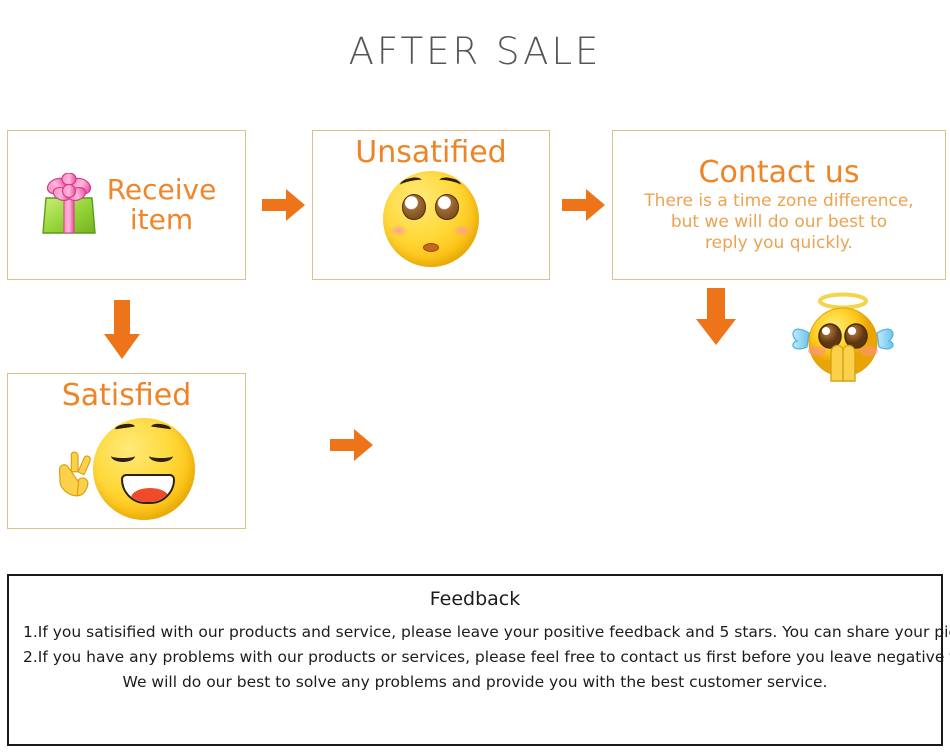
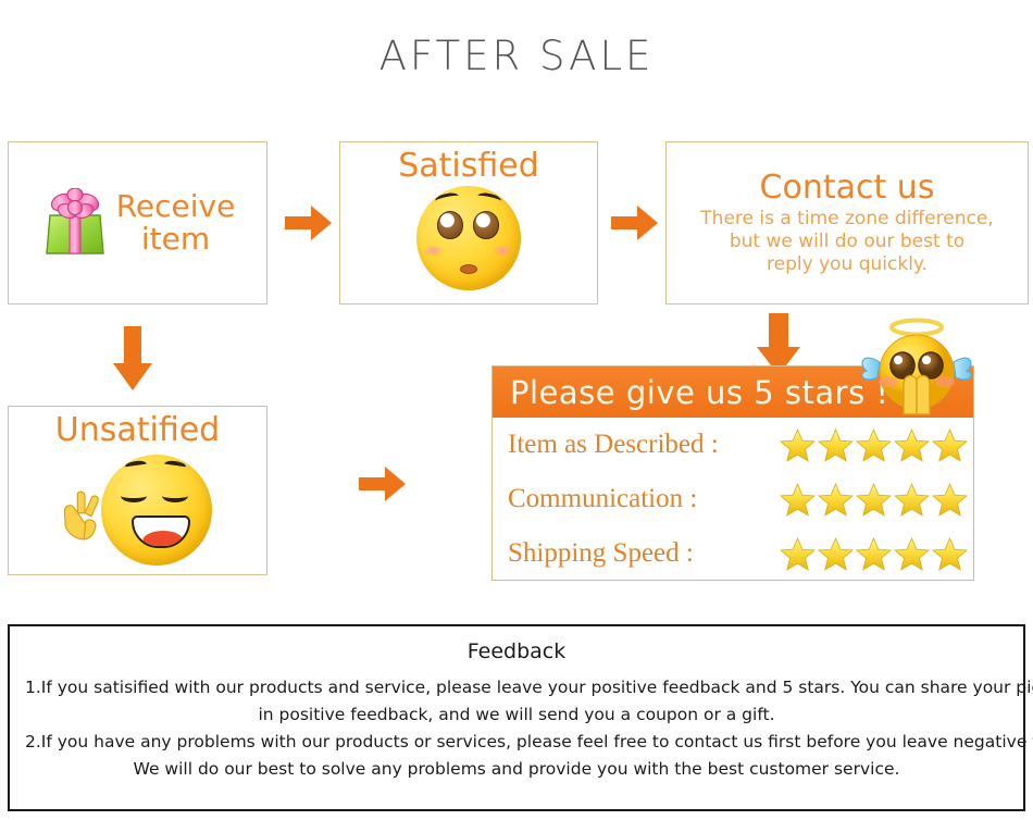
  AFTER SALE
  Receive
  item
- Unsatified
+ Satisfied
  Contact us
  There is a time zone difference,
  but we will do our best to
  reply you quickly.
- Satisfied
+ Unsatified
+ Please give us 5 stars !
+ Item as Described :
+ Communication :
+ Shipping Speed :
  Feedback
  1.If you satisified with our products and service, please leave your positive feedback and 5 stars. You can share your pi
+ in positive feedback, and we will send you a coupon or a gift.
  2.If you have any problems with our products or services, please feel free to contact us first before you leave negative
  We will do our best to solve any problems and provide you with the best customer service.
